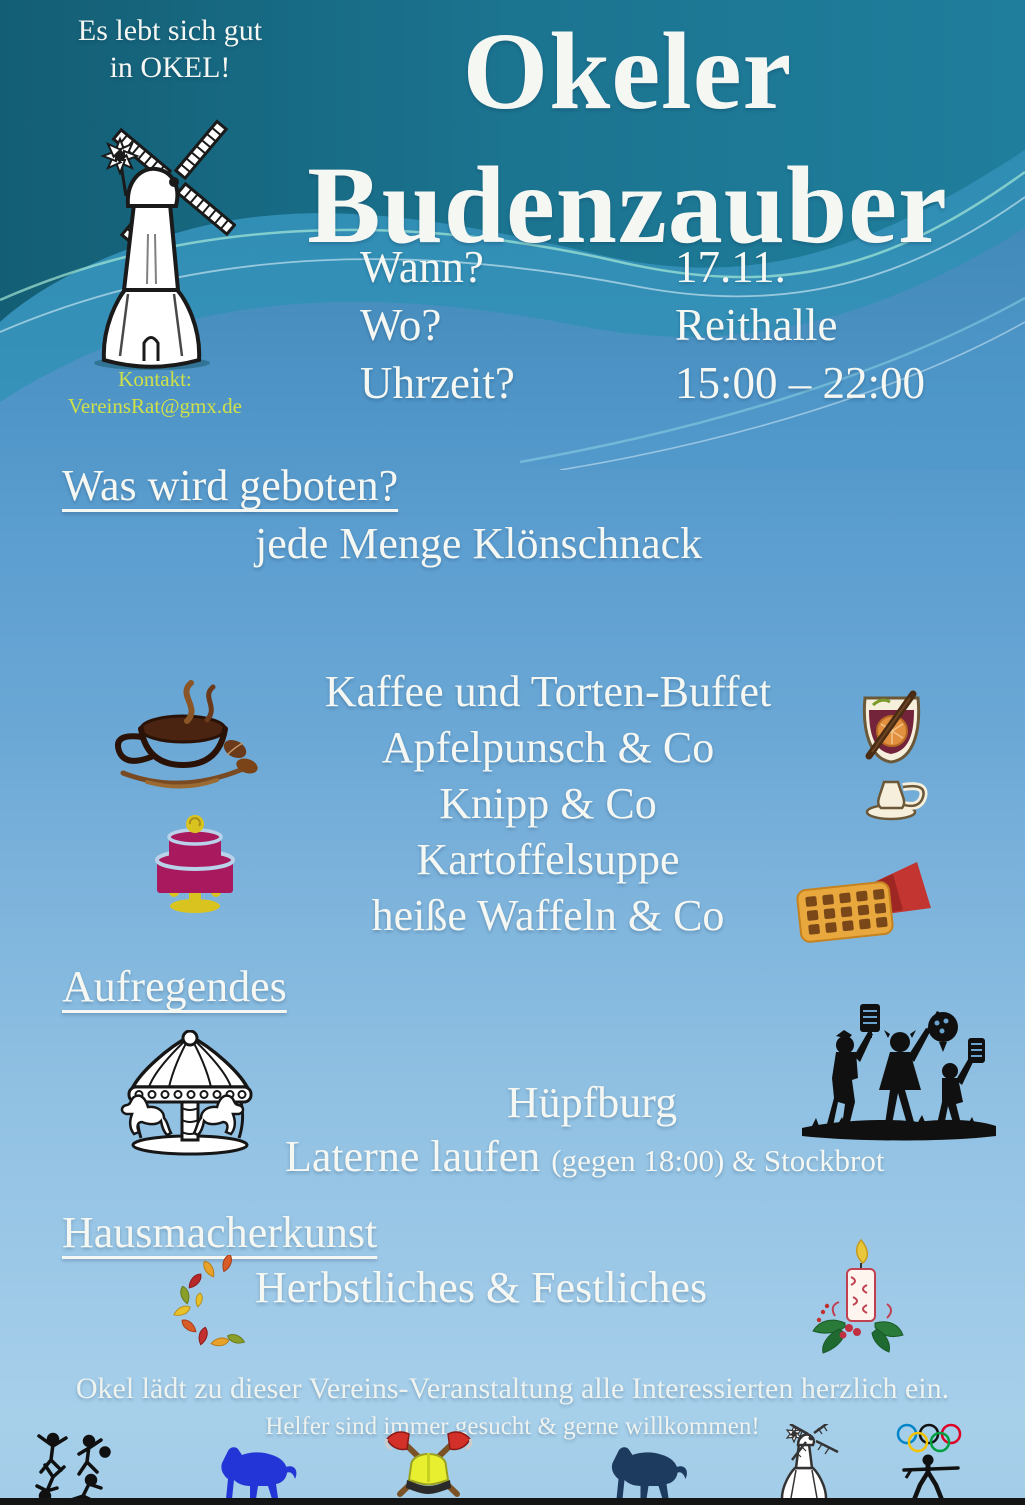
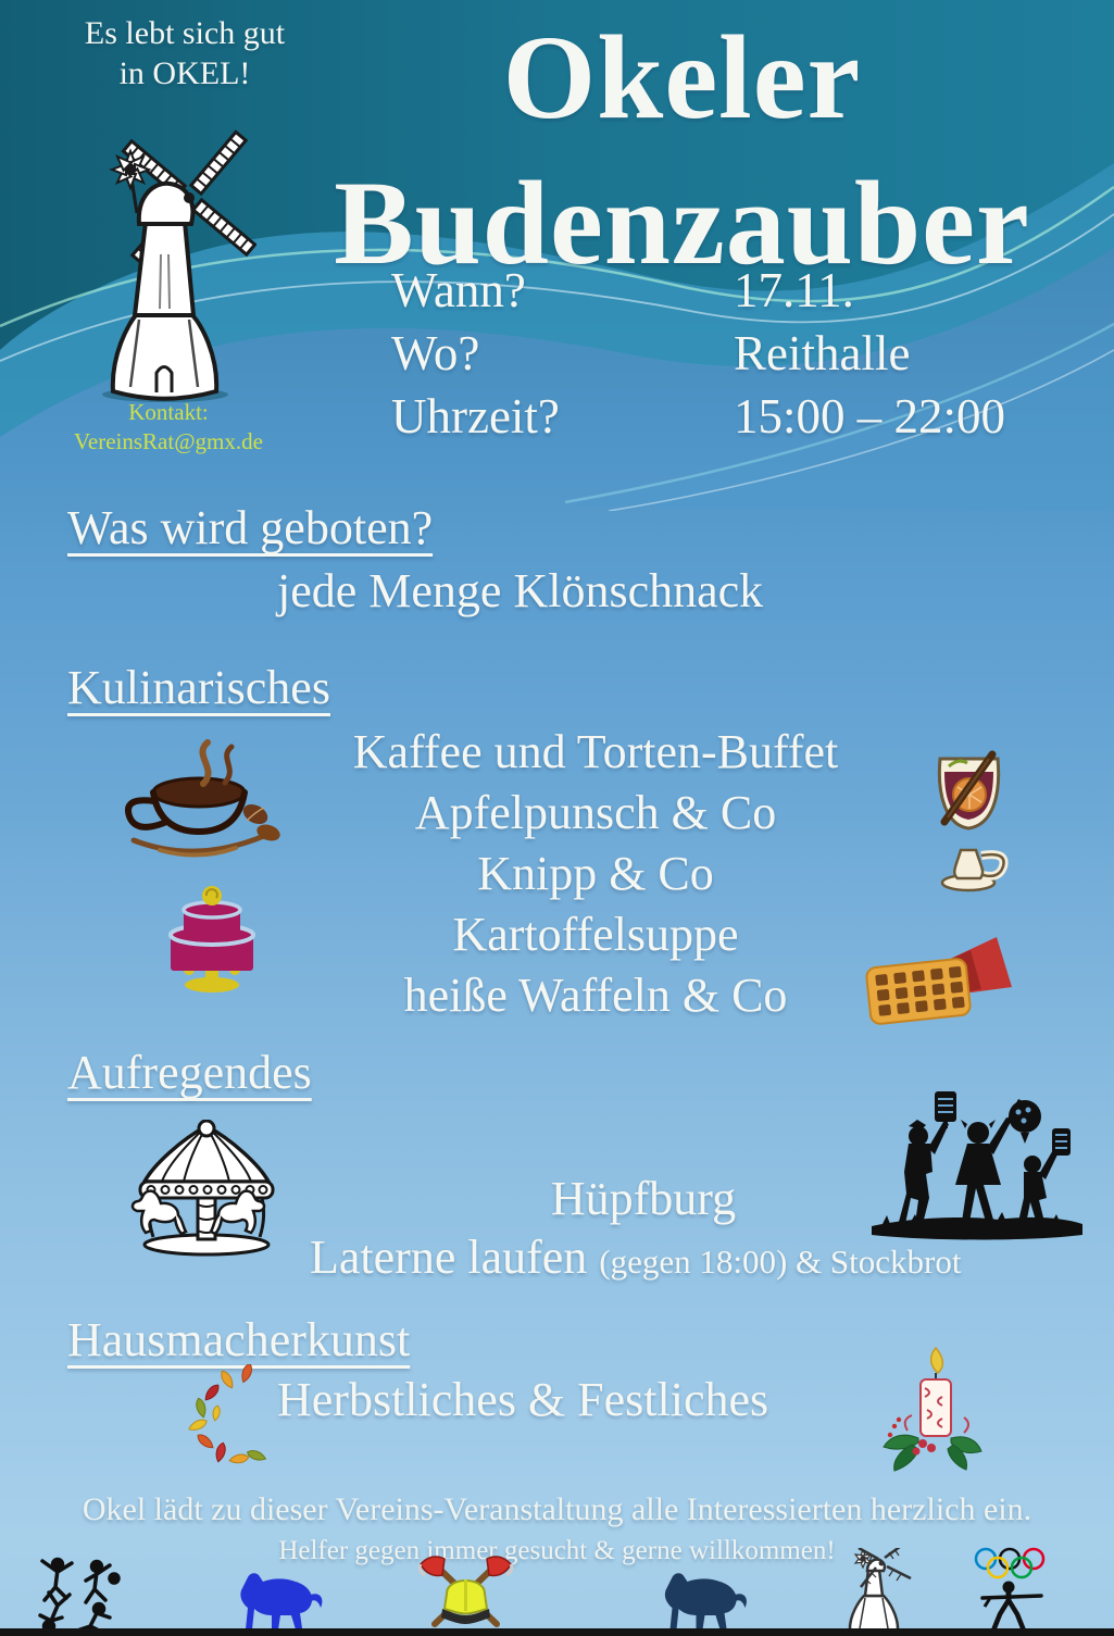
  Es lebt sich gut
  in OKEL!
  Kontakt:
  VereinsRat@gmx.de
  Okeler
  Budenzauber
  Wann?
  17.11.
  Wo?
  Reithalle
  Uhrzeit?
  15:00 – 22:00
  Was wird geboten?
  jede Menge Klönschnack
+ Kulinarisches
  Kaffee und Torten-Buffet
  Apfelpunsch & Co
  Knipp & Co
  Kartoffelsuppe
  heiße Waffeln & Co
  Aufregendes
  Hüpfburg
  Laterne laufen (gegen 18:00) & Stockbrot
  Hausmacherkunst
  Herbstliches & Festliches
  Okel lädt zu dieser Vereins-Veranstaltung alle Interessierten herzlich ein.
- Helfer sind immer gesucht & gerne willkommen!
+ Helfer gegen immer gesucht & gerne willkommen!
